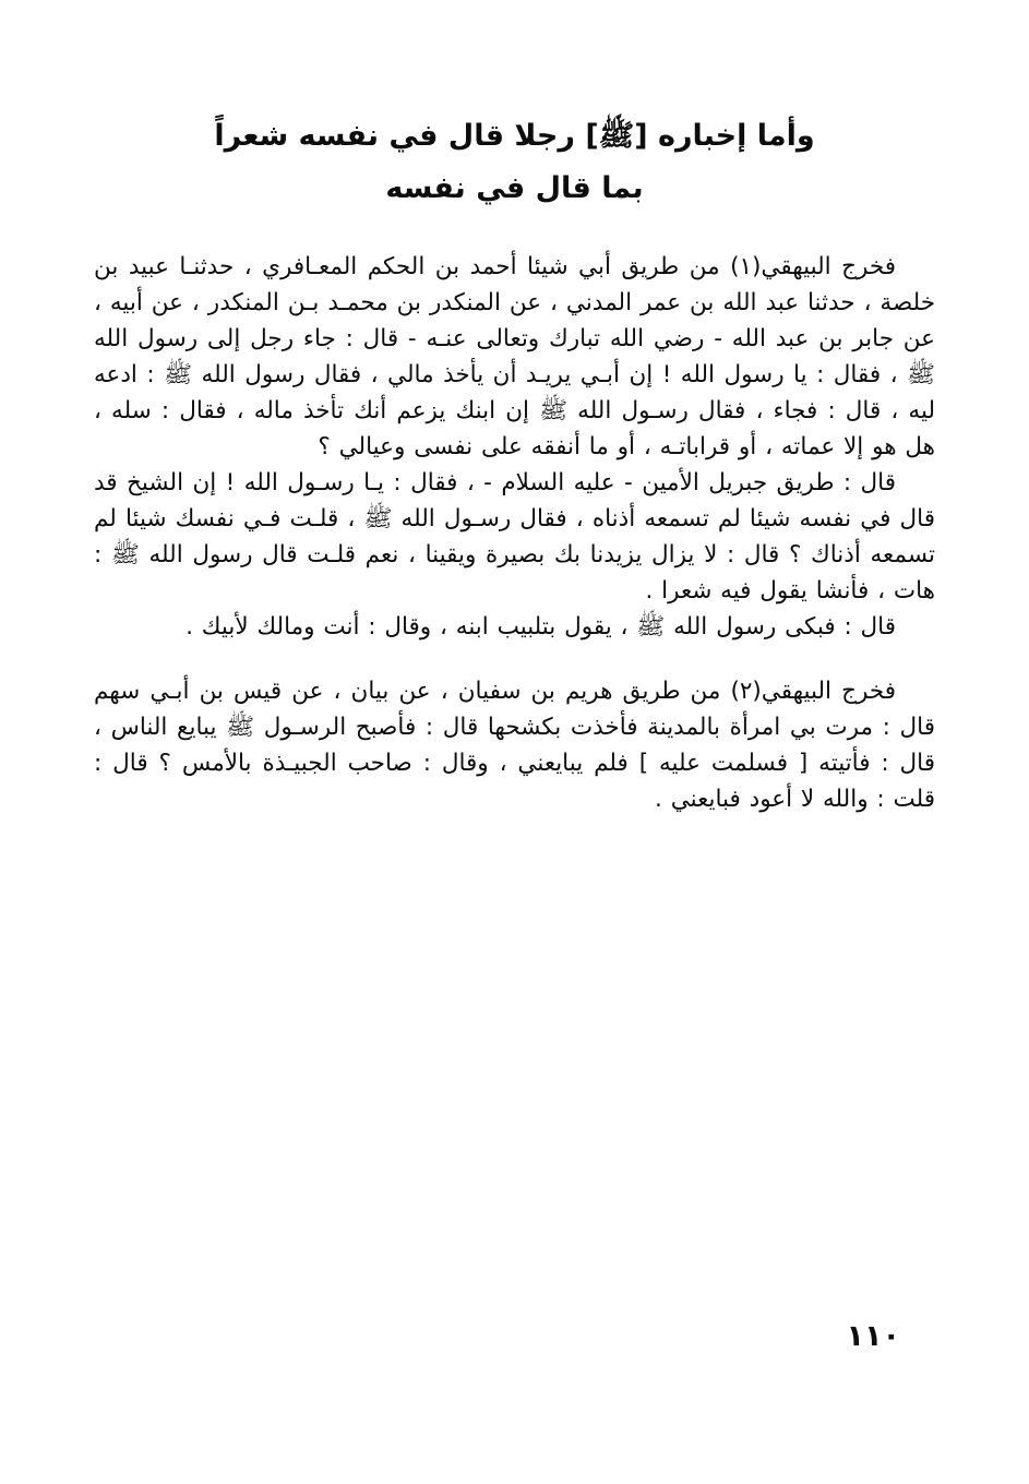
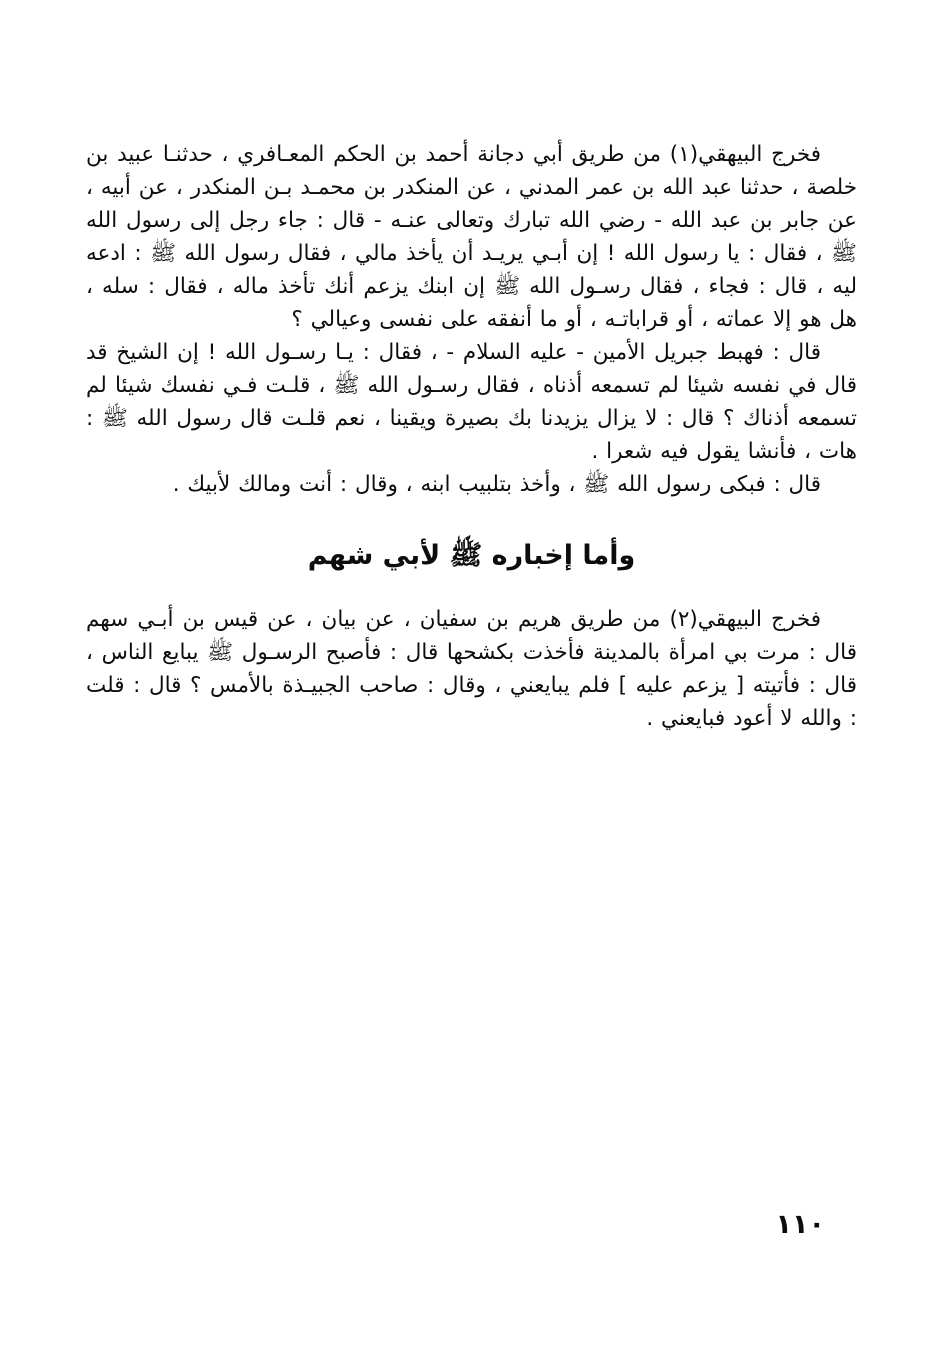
- وأما إخباره [ﷺ] رجلا قال في نفسه شعراً
- بما قال في نفسه
- فخرج البيهقي(١) من طريق أبي شيئا أحمد بن الحكم المعـافري ، حدثنـا عبيد بن خلصة ، حدثنا عبد الله بن عمر المدني ، عن المنكدر بن محمـد بـن المنكدر ، عن أبيه ، عن جابر بن عبد الله - رضي الله تبارك وتعالى عنـه - قال : جاء رجل إلى رسول الله ﷺ ، فقال : يا رسول الله ! إن أبـي يريـد أن يأخذ مالي ، فقال رسول الله ﷺ : ادعه ليه ، قال : فجاء ، فقال رسـول الله ﷺ إن ابنك يزعم أنك تأخذ ماله ، فقال : سله ، هل هو إلا عماته ، أو قراباتـه ، أو ما أنفقه على نفسى وعيالي ؟
+ فخرج البيهقي(١) من طريق أبي دجانة أحمد بن الحكم المعـافري ، حدثنـا عبيد بن خلصة ، حدثنا عبد الله بن عمر المدني ، عن المنكدر بن محمـد بـن المنكدر ، عن أبيه ، عن جابر بن عبد الله - رضي الله تبارك وتعالى عنـه - قال : جاء رجل إلى رسول الله ﷺ ، فقال : يا رسول الله ! إن أبـي يريـد أن يأخذ مالي ، فقال رسول الله ﷺ : ادعه ليه ، قال : فجاء ، فقال رسـول الله ﷺ إن ابنك يزعم أنك تأخذ ماله ، فقال : سله ، هل هو إلا عماته ، أو قراباتـه ، أو ما أنفقه على نفسى وعيالي ؟
- قال : طريق جبريل الأمين - عليه السلام - ، فقال : يـا رسـول الله ! إن الشيخ قد قال في نفسه شيئا لم تسمعه أذناه ، فقال رسـول الله ﷺ ، قلـت فـي نفسك شيئا لم تسمعه أذناك ؟ قال : لا يزال يزيدنا بك بصيرة ويقينا ، نعم قلـت قال رسول الله ﷺ : هات ، فأنشا يقول فيه شعرا .
+ قال : فهبط جبريل الأمين - عليه السلام - ، فقال : يـا رسـول الله ! إن الشيخ قد قال في نفسه شيئا لم تسمعه أذناه ، فقال رسـول الله ﷺ ، قلـت فـي نفسك شيئا لم تسمعه أذناك ؟ قال : لا يزال يزيدنا بك بصيرة ويقينا ، نعم قلـت قال رسول الله ﷺ : هات ، فأنشا يقول فيه شعرا .
- قال : فبكى رسول الله ﷺ ، يقول بتلبيب ابنه ، وقال : أنت ومالك لأبيك .
+ قال : فبكى رسول الله ﷺ ، وأخذ بتلبيب ابنه ، وقال : أنت ومالك لأبيك .
+ وأما إخباره ﷺ لأبي شهم
- فخرج البيهقي(٢) من طريق هريم بن سفيان ، عن بيان ، عن قيس بن أبـي سهم قال : مرت بي امرأة بالمدينة فأخذت بكشحها قال : فأصبح الرسـول ﷺ يبايع الناس ، قال : فأتيته [ فسلمت عليه ] فلم يبايعني ، وقال : صاحب الجبيـذة بالأمس ؟ قال : قلت : والله لا أعود فبايعني .
+ فخرج البيهقي(٢) من طريق هريم بن سفيان ، عن بيان ، عن قيس بن أبـي سهم قال : مرت بي امرأة بالمدينة فأخذت بكشحها قال : فأصبح الرسـول ﷺ يبايع الناس ، قال : فأتيته [ يزعم عليه ] فلم يبايعني ، وقال : صاحب الجبيـذة بالأمس ؟ قال : قلت : والله لا أعود فبايعني .
  ١١٠
